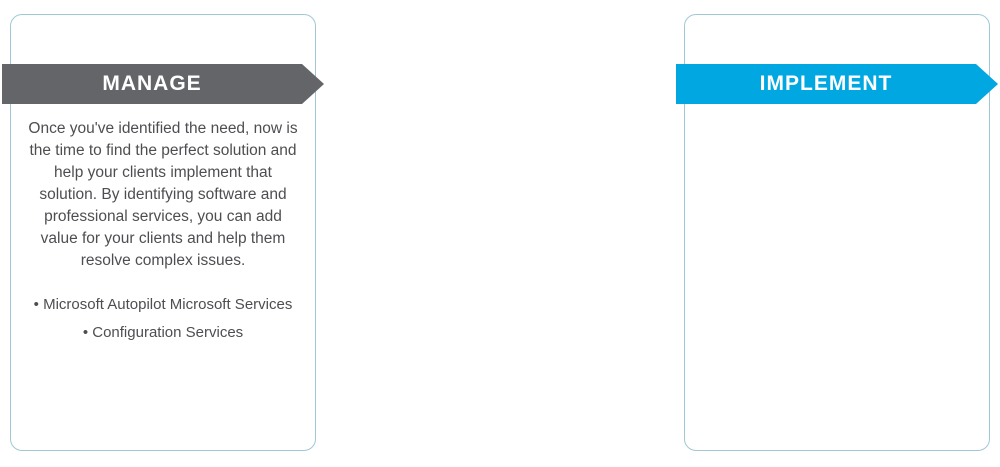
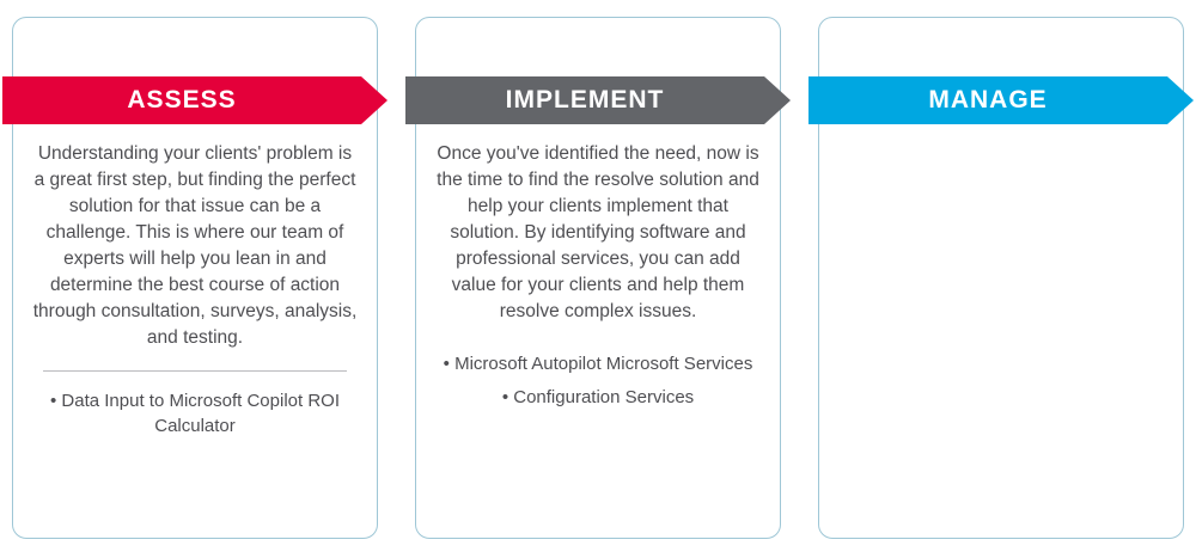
+ ASSESS
+ Understanding your clients' problem is a great first step, but finding the perfect solution for that issue can be a challenge. This is where our team of experts will help you lean in and determine the best course of action through consultation, surveys, analysis, and testing.
+ • Data Input to Microsoft Copilot ROI Calculator
- MANAGE
+ IMPLEMENT
- Once you've identified the need, now is the time to find the perfect solution and help your clients implement that solution. By identifying software and professional services, you can add value for your clients and help them resolve complex issues.
+ Once you've identified the need, now is the time to find the resolve solution and help your clients implement that solution. By identifying software and professional services, you can add value for your clients and help them resolve complex issues.
  • Microsoft Autopilot Microsoft Services
  • Configuration Services
- IMPLEMENT
+ MANAGE
